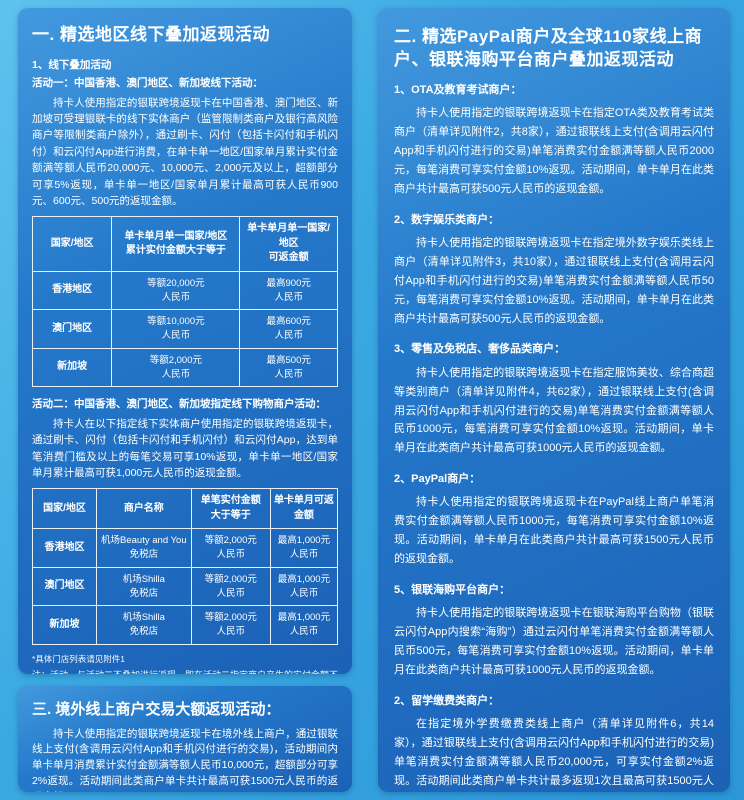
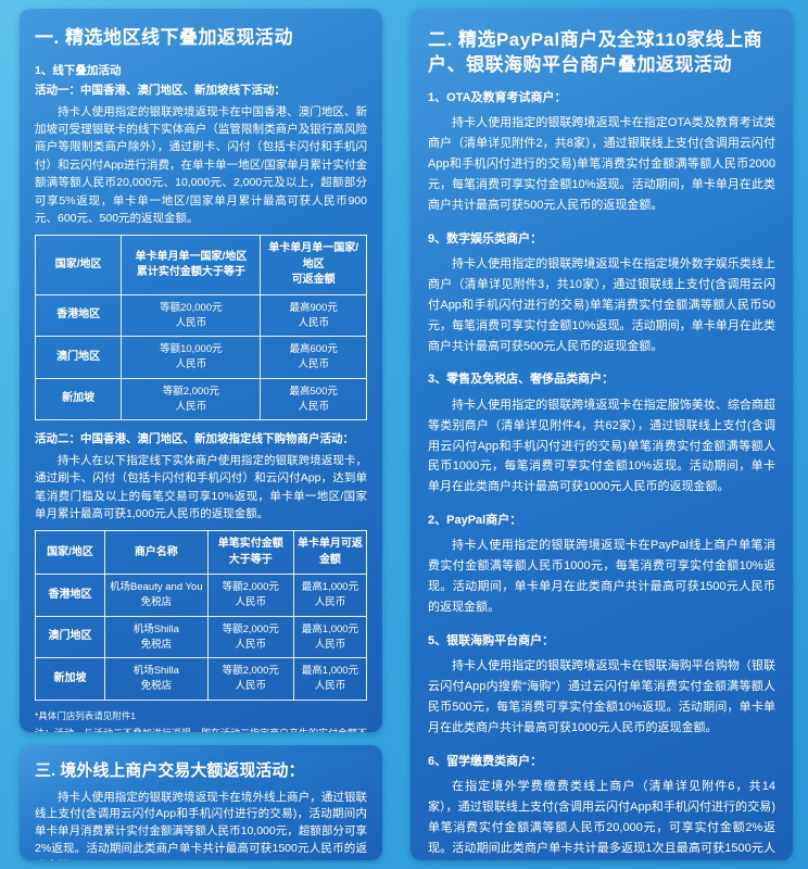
  一. 精选地区线下叠加返现活动
  1、线下叠加活动
  活动一：中国香港、澳门地区、新加坡线下活动：
  持卡人使用指定的银联跨境返现卡在中国香港、澳门地区、新加坡可受理银联卡的线下实体商户（监管限制类商户及银行高风险商户等限制类商户除外），通过刷卡、闪付（包括卡闪付和手机闪付）和云闪付App进行消费，在单卡单一地区/国家单月累计实付金额满等额人民币20,000元、10,000元、2,000元及以上，超额部分可享5%返现，单卡单一地区/国家单月累计最高可获人民币900元、600元、500元的返现金额。
  国家/地区	单卡单月单一国家/地区 累计实付金额大于等于	单卡单月单一国家/地区 可返金额
  香港地区	等额20,000元 人民币	最高900元 人民币
  澳门地区	等额10,000元 人民币	最高600元 人民币
  新加坡	等额2,000元 人民币	最高500元 人民币
  活动二：中国香港、澳门地区、新加坡指定线下购物商户活动：
  持卡人在以下指定线下实体商户使用指定的银联跨境返现卡，通过刷卡、闪付（包括卡闪付和手机闪付）和云闪付App，达到单笔消费门槛及以上的每笔交易可享10%返现，单卡单一地区/国家单月累计最高可获1,000元人民币的返现金额。
  国家/地区	商户名称	单笔实付金额 大于等于	单卡单月可返金额
  香港地区	机场Beauty and You 免税店	等额2,000元 人民币	最高1,000元 人民币
  澳门地区	机场Shilla 免税店	等额2,000元 人民币	最高1,000元 人民币
  新加坡	机场Shilla 免税店	等额2,000元 人民币	最高1,000元 人民币
  *具体门店列表请见附件1
  三. 境外线上商户交易大额返现活动：
  持卡人使用指定的银联跨境返现卡在境外线上商户，通过银联线上支付(含调用云闪付App和手机闪付进行的交易)，活动期间内单卡单月消费累计实付金额满等额人民币10,000元，超额部分可享2%返现。活动期间此类商户单卡共计最高可获1500元人民币的返
  二. 精选PayPal商户及全球110家线上商户、银联海购平台商户叠加返现活动
  1、OTA及教育考试商户：
  持卡人使用指定的银联跨境返现卡在指定OTA类及教育考试类商户（清单详见附件2，共8家），通过银联线上支付(含调用云闪付App和手机闪付进行的交易)单笔消费实付金额满等额人民币2000元，每笔消费可享实付金额10%返现。活动期间，单卡单月在此类商户共计最高可获500元人民币的返现金额。
- 2、数字娱乐类商户：
+ 9、数字娱乐类商户：
  持卡人使用指定的银联跨境返现卡在指定境外数字娱乐类线上商户（清单详见附件3，共10家），通过银联线上支付(含调用云闪付App和手机闪付进行的交易)单笔消费实付金额满等额人民币50元，每笔消费可享实付金额10%返现。活动期间，单卡单月在此类商户共计最高可获500元人民币的返现金额。
  3、零售及免税店、奢侈品类商户：
  持卡人使用指定的银联跨境返现卡在指定服饰美妆、综合商超等类别商户（清单详见附件4，共62家），通过银联线上支付(含调用云闪付App和手机闪付进行的交易)单笔消费实付金额满等额人民币1000元，每笔消费可享实付金额10%返现。活动期间，单卡单月在此类商户共计最高可获1000元人民币的返现金额。
  2、PayPal商户：
  持卡人使用指定的银联跨境返现卡在PayPal线上商户单笔消费实付金额满等额人民币1000元，每笔消费可享实付金额10%返现。活动期间，单卡单月在此类商户共计最高可获1500元人民币的返现金额。
  5、银联海购平台商户：
  持卡人使用指定的银联跨境返现卡在银联海购平台购物（银联云闪付App内搜索“海购”）通过云闪付单笔消费实付金额满等额人民币500元，每笔消费可享实付金额10%返现。活动期间，单卡单月在此类商户共计最高可获1000元人民币的返现金额。
- 2、留学缴费类商户：
+ 6、留学缴费类商户：
  在指定境外学费缴费类线上商户（清单详见附件6，共14家），通过银联线上支付(含调用云闪付App和手机闪付进行的交易)单笔消费实付金额满等额人民币20,000元，可享实付金额2%返现。活动期间此类商户单卡共计最多返现1次且最高可获1500元人
